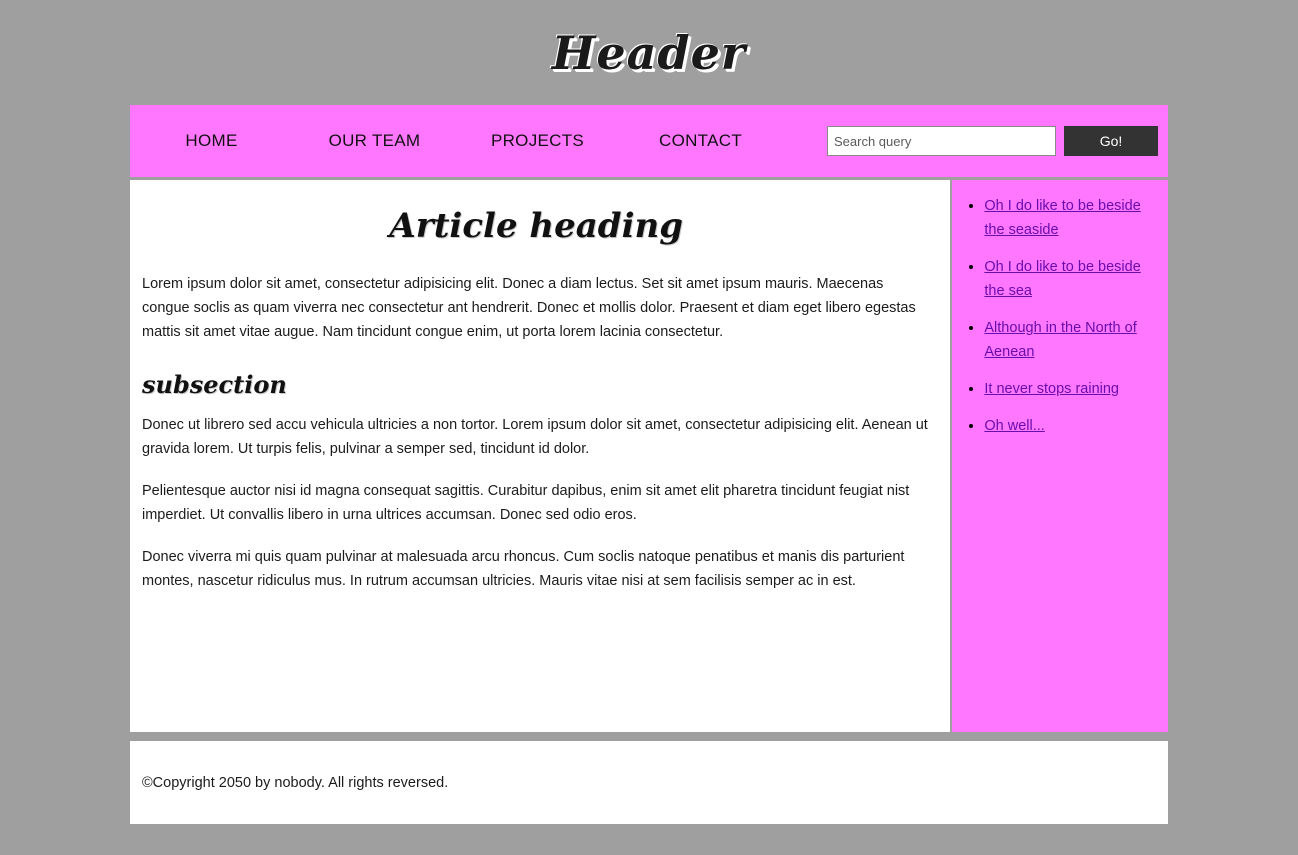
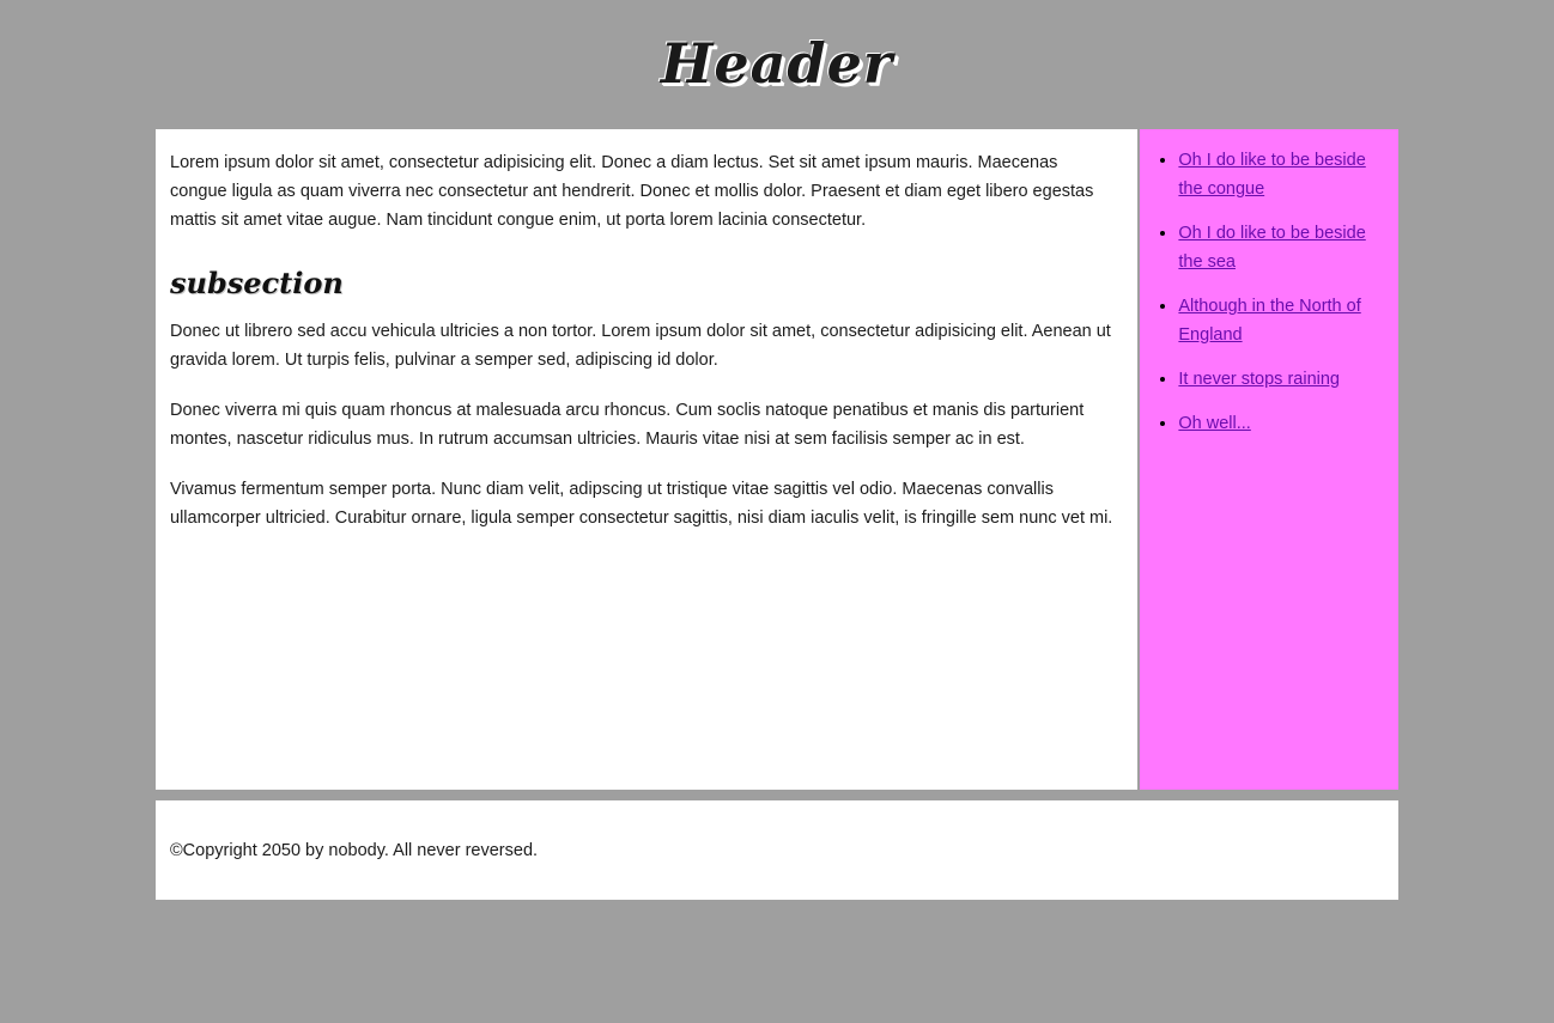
  Header
- HOME
- OUR TEAM
- PROJECTS
- CONTACT
- Search query
- Go!
- Article heading
- Lorem ipsum dolor sit amet, consectetur adipisicing elit. Donec a diam lectus. Set sit amet ipsum mauris. Maecenas congue soclis as quam viverra nec consectetur ant hendrerit. Donec et mollis dolor. Praesent et diam eget libero egestas mattis sit amet vitae augue. Nam tincidunt congue enim, ut porta lorem lacinia consectetur.
+ Lorem ipsum dolor sit amet, consectetur adipisicing elit. Donec a diam lectus. Set sit amet ipsum mauris. Maecenas congue ligula as quam viverra nec consectetur ant hendrerit. Donec et mollis dolor. Praesent et diam eget libero egestas mattis sit amet vitae augue. Nam tincidunt congue enim, ut porta lorem lacinia consectetur.
  subsection
- Donec ut librero sed accu vehicula ultricies a non tortor. Lorem ipsum dolor sit amet, consectetur adipisicing elit. Aenean ut gravida lorem. Ut turpis felis, pulvinar a semper sed, tincidunt id dolor.
+ Donec ut librero sed accu vehicula ultricies a non tortor. Lorem ipsum dolor sit amet, consectetur adipisicing elit. Aenean ut gravida lorem. Ut turpis felis, pulvinar a semper sed, adipiscing id dolor.
- Pelientesque auctor nisi id magna consequat sagittis. Curabitur dapibus, enim sit amet elit pharetra tincidunt feugiat nist imperdiet. Ut convallis libero in urna ultrices accumsan. Donec sed odio eros.
- Donec viverra mi quis quam pulvinar at malesuada arcu rhoncus. Cum soclis natoque penatibus et manis dis parturient montes, nascetur ridiculus mus. In rutrum accumsan ultricies. Mauris vitae nisi at sem facilisis semper ac in est.
+ Donec viverra mi quis quam rhoncus at malesuada arcu rhoncus. Cum soclis natoque penatibus et manis dis parturient montes, nascetur ridiculus mus. In rutrum accumsan ultricies. Mauris vitae nisi at sem facilisis semper ac in est.
+ Vivamus fermentum semper porta. Nunc diam velit, adipscing ut tristique vitae sagittis vel odio. Maecenas convallis ullamcorper ultricied. Curabitur ornare, ligula semper consectetur sagittis, nisi diam iaculis velit, is fringille sem nunc vet mi.
- Oh I do like to be beside the seaside
+ Oh I do like to be beside the congue
  Oh I do like to be beside the sea
- Although in the North of Aenean
+ Although in the North of England
  It never stops raining
  Oh well...
- ©Copyright 2050 by nobody. All rights reversed.
+ ©Copyright 2050 by nobody. All never reversed.
